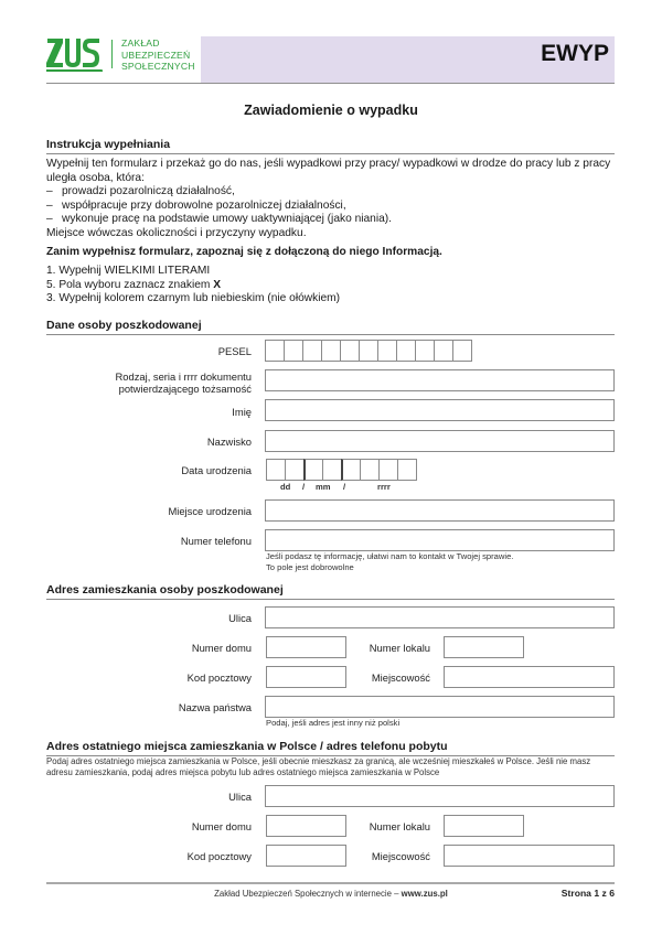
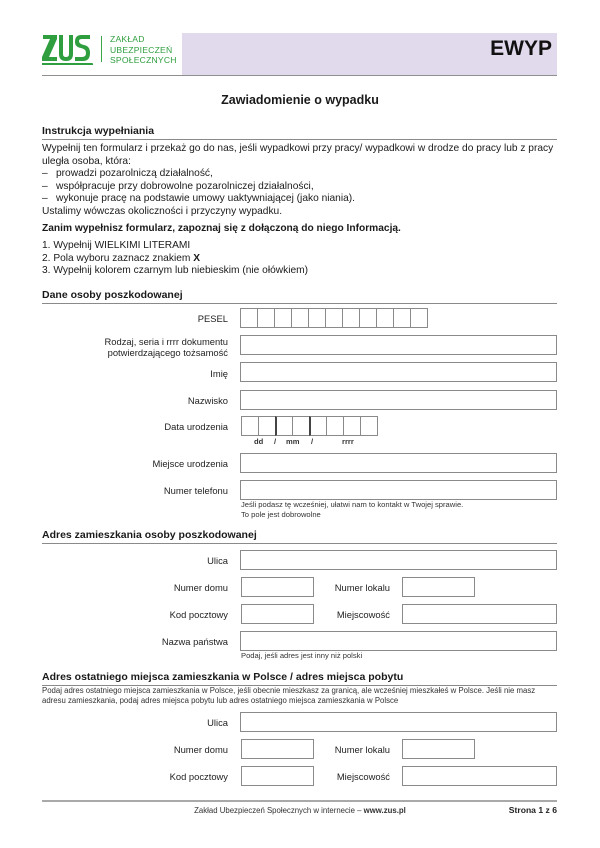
  ZAKŁAD
  UBEZPIECZEŃ
  SPOŁECZNYCH
  EWYP
  Zawiadomienie o wypadku
  Instrukcja wypełniania
  Wypełnij ten formularz i przekaż go do nas, jeśli wypadkowi przy pracy/ wypadkowi w drodze do pracy lub z pracy uległa osoba, która:
  – prowadzi pozarolniczą działalność,
  – współpracuje przy dobrowolne pozarolniczej działalności,
  – wykonuje pracę na podstawie umowy uaktywniającej (jako niania).
- Miejsce wówczas okoliczności i przyczyny wypadku.
+ Ustalimy wówczas okoliczności i przyczyny wypadku.
  Zanim wypełnisz formularz, zapoznaj się z dołączoną do niego Informacją.
  1. Wypełnij WIELKIMI LITERAMI
- 5. Pola wyboru zaznacz znakiem X
+ 2. Pola wyboru zaznacz znakiem X
  3. Wypełnij kolorem czarnym lub niebieskim (nie ołówkiem)
  Dane osoby poszkodowanej
  PESEL
  Rodzaj, seria i rrrr dokumentu
  potwierdzającego tożsamość
  Imię
  Nazwisko
  Data urodzenia
  dd
  /
  mm
  /
  rrrr
  Miejsce urodzenia
  Numer telefonu
- Jeśli podasz tę informację, ułatwi nam to kontakt w Twojej sprawie.
+ Jeśli podasz tę wcześniej, ułatwi nam to kontakt w Twojej sprawie.
  To pole jest dobrowolne
  Adres zamieszkania osoby poszkodowanej
  Ulica
  Numer domu
  Numer lokalu
  Kod pocztowy
  Miejscowość
  Nazwa państwa
  Podaj, jeśli adres jest inny niż polski
- Adres ostatniego miejsca zamieszkania w Polsce / adres telefonu pobytu
+ Adres ostatniego miejsca zamieszkania w Polsce / adres miejsca pobytu
  Podaj adres ostatniego miejsca zamieszkania w Polsce, jeśli obecnie mieszkasz za granicą, ale wcześniej mieszkałeś w Polsce. Jeśli nie masz adresu zamieszkania, podaj adres miejsca pobytu lub adres ostatniego miejsca zamieszkania w Polsce
  Ulica
  Numer domu
  Numer lokalu
  Kod pocztowy
  Miejscowość
  Zakład Ubezpieczeń Społecznych w internecie – www.zus.pl
  Strona 1 z 6
